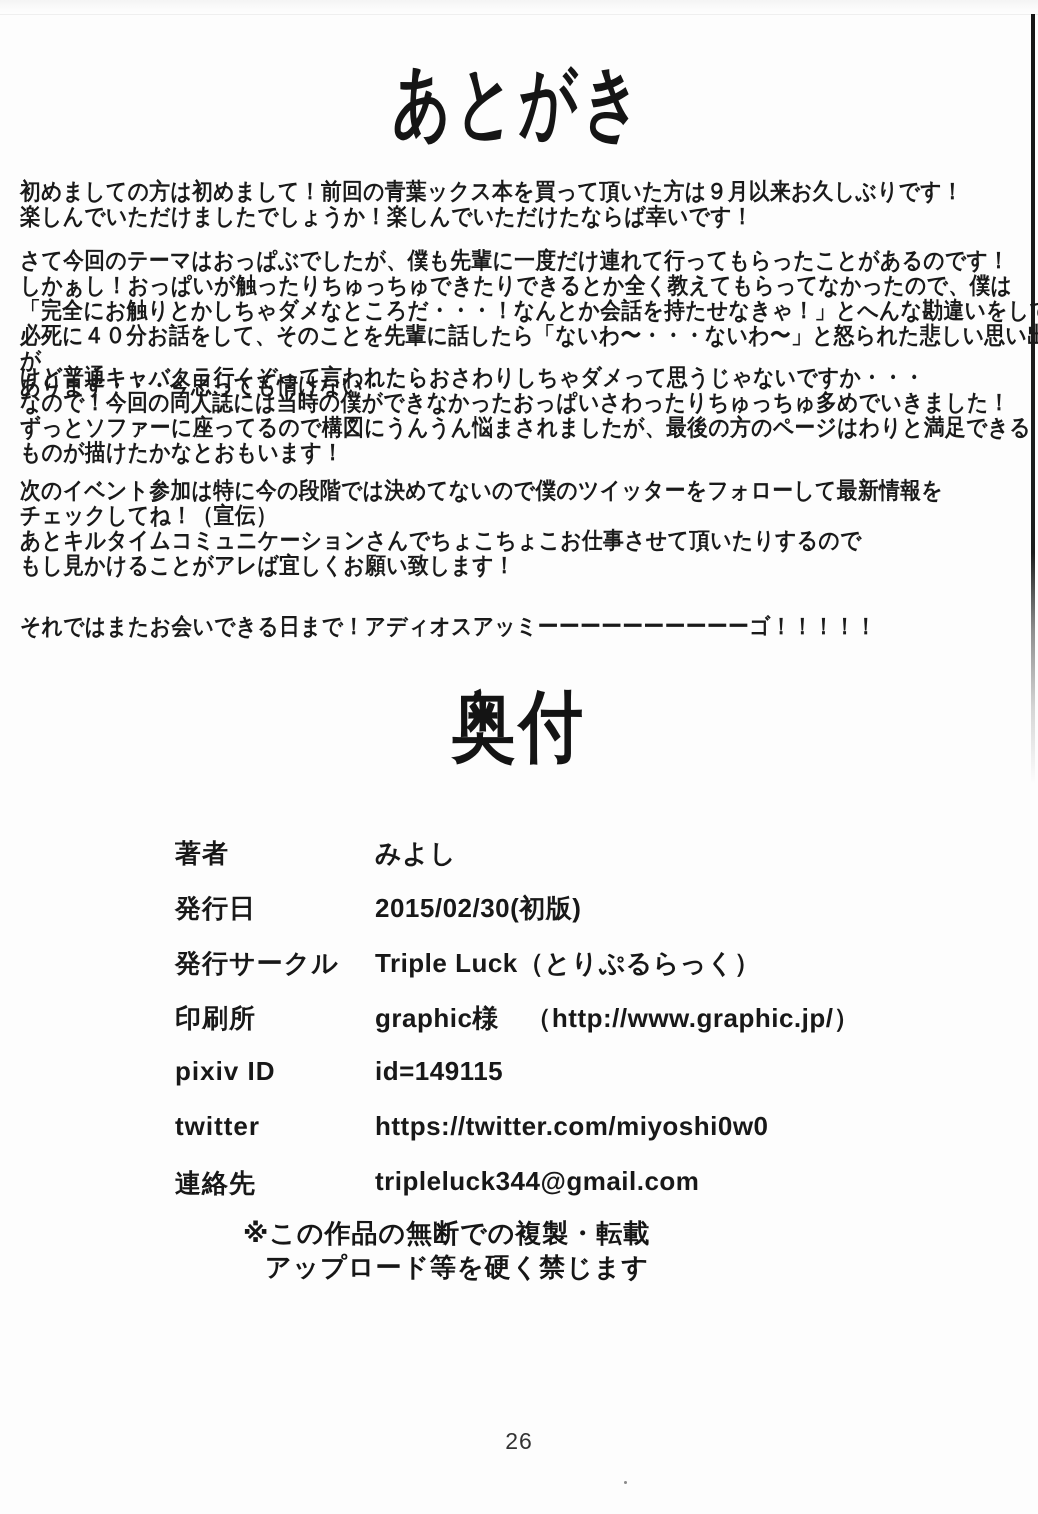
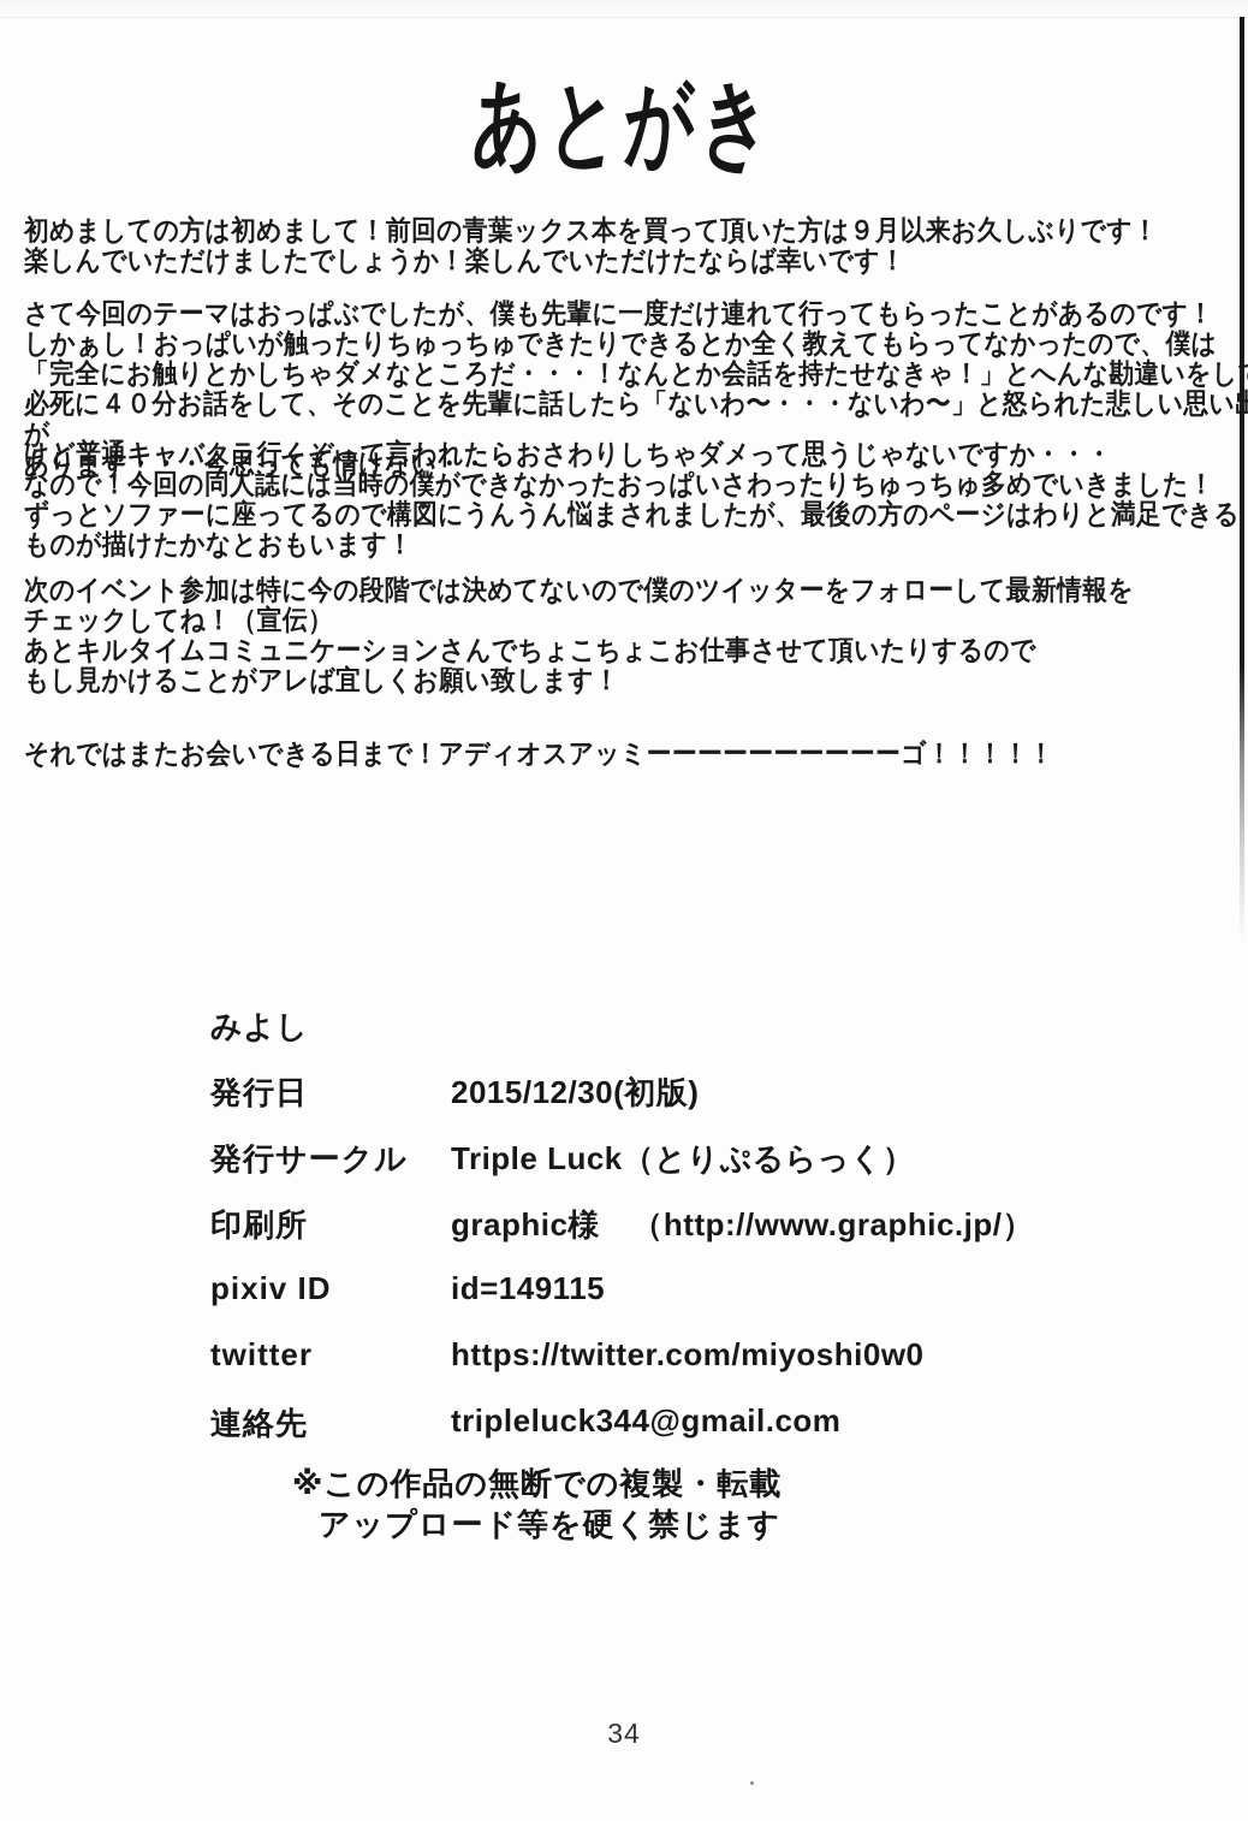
  あとがき
  初めましての方は初めまして！前回の青葉ックス本を買って頂いた方は９月以来お久しぶりです！
  楽しんでいただけましたでしょうか！楽しんでいただけたならば幸いです！
  さて今回のテーマはおっぱぶでしたが、僕も先輩に一度だけ連れて行ってもらったことがあるのです！
  しかぁし！おっぱいが触ったりちゅっちゅできたりできるとか全く教えてもらってなかったので、僕は
  「完全にお触りとかしちゃダメなところだ・・・！なんとか会話を持たせなきゃ！」とへんな勘違いをし
  必死に４０分お話をして、そのことを先輩に話したら「ないわ〜・・・ないわ〜」と怒られた悲しい思いが
  あります・・・今思っても情けない・・・
  けど普通キャバクラ行くぞって言われたらおさわりしちゃダメって思うじゃないですか・・・
  なので！今回の同人誌には当時の僕ができなかったおっぱいさわったりちゅっちゅ多めでいきました！
  ずっとソファーに座ってるので構図にうんうん悩まされましたが、最後の方のページはわりと満足できる
  ものが描けたかなとおもいます！
  次のイベント参加は特に今の段階では決めてないので僕のツイッターをフォローして最新情報を
  チェックしてね！（宣伝）
  あとキルタイムコミュニケーションさんでちょこちょこお仕事させて頂いたりするので
  もし見かけることがアレば宜しくお願い致します！
  それではまたお会いできる日まで！アディオスアッミーーーーーーーーーーゴ！！！！！
- 奥付
- 著者
  みよし
  発行日
- 2015/02/30(初版)
+ 2015/12/30(初版)
  発行サークル
  Triple Luck（とりぷるらっく）
  印刷所
  graphic様 （http://www.graphic.jp/）
  pixiv ID
  id=149115
  twitter
  https://twitter.com/miyoshi0w0
  連絡先
  tripleluck344@gmail.com
  ※この作品の無断での複製・転載
  アップロード等を硬く禁じます
- 26
+ 34
